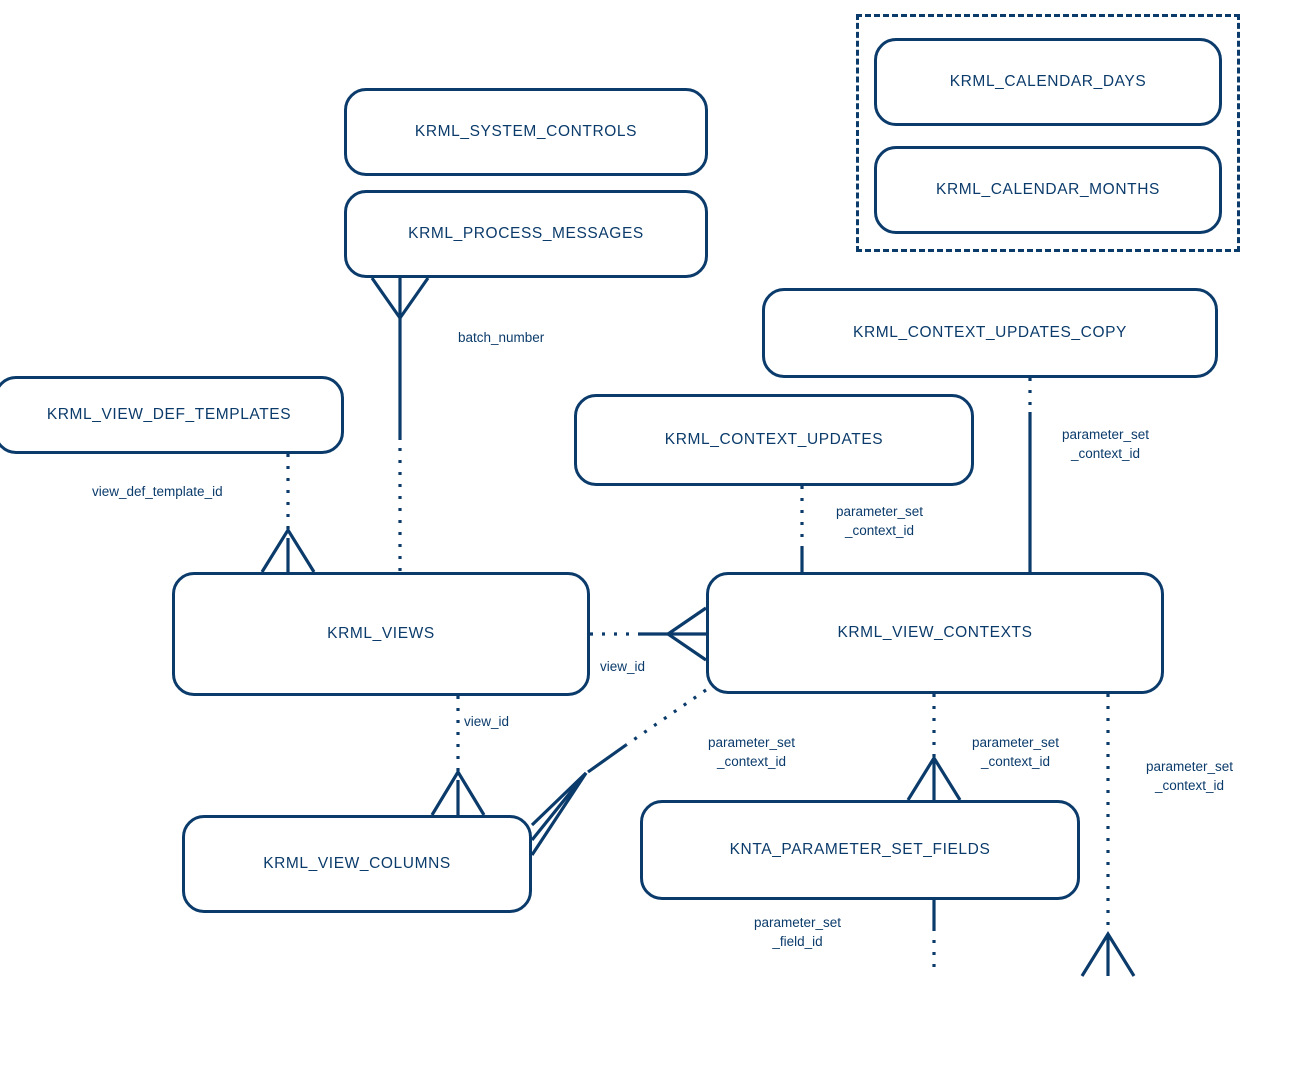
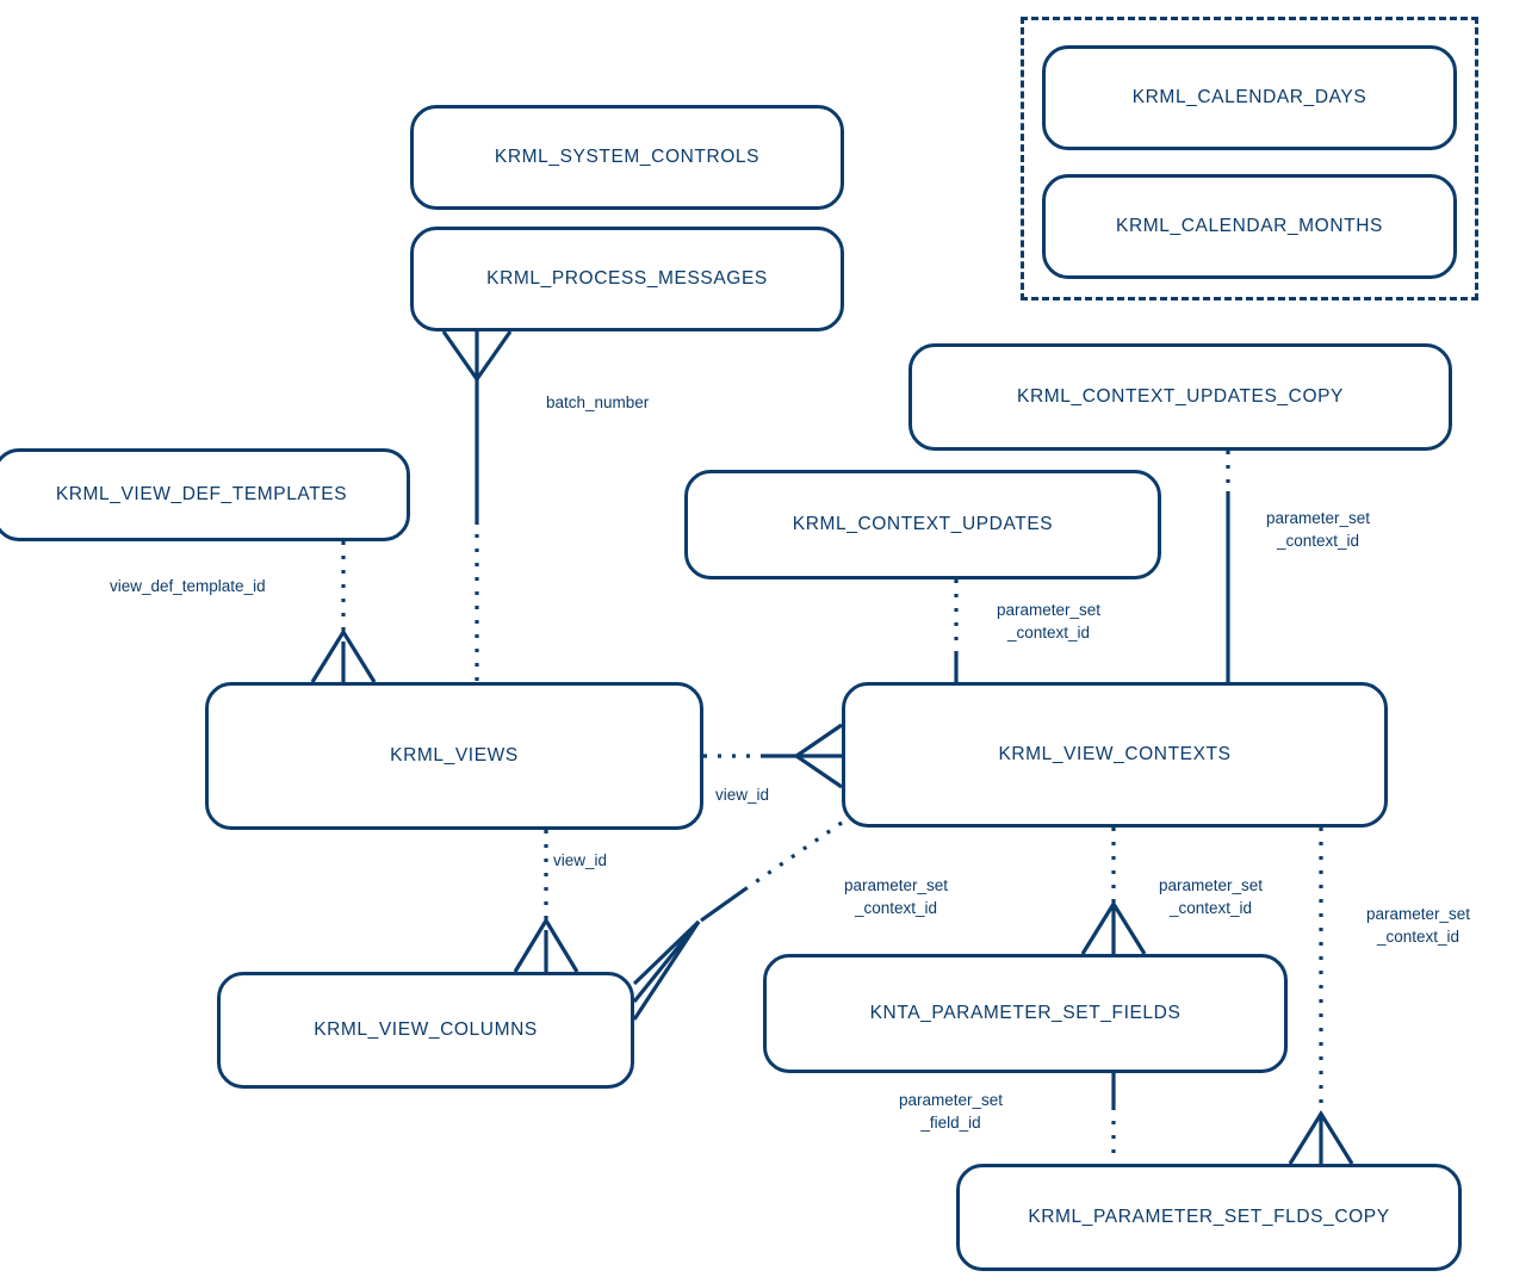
  KRML_SYSTEM_CONTROLS
  KRML_PROCESS_MESSAGES
  KRML_CALENDAR_DAYS
  KRML_CALENDAR_MONTHS
  KRML_CONTEXT_UPDATES_COPY
  KRML_VIEW_DEF_TEMPLATES
  KRML_CONTEXT_UPDATES
  KRML_VIEWS
  KRML_VIEW_CONTEXTS
  KRML_VIEW_COLUMNS
  KNTA_PARAMETER_SET_FIELDS
+ KRML_PARAMETER_SET_FLDS_COPY
  batch_number
  view_def_template_id
  parameter_set
  _context_id
  parameter_set
  _context_id
  view_id
  view_id
  parameter_set
  _context_id
  parameter_set
  _context_id
  parameter_set
  _context_id
  parameter_set
  _field_id
